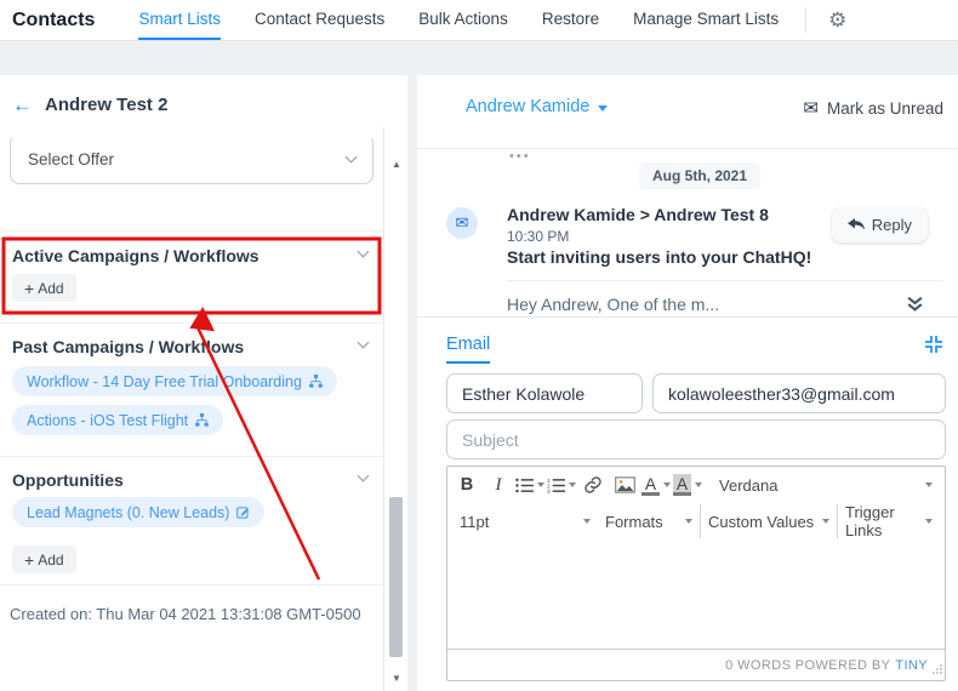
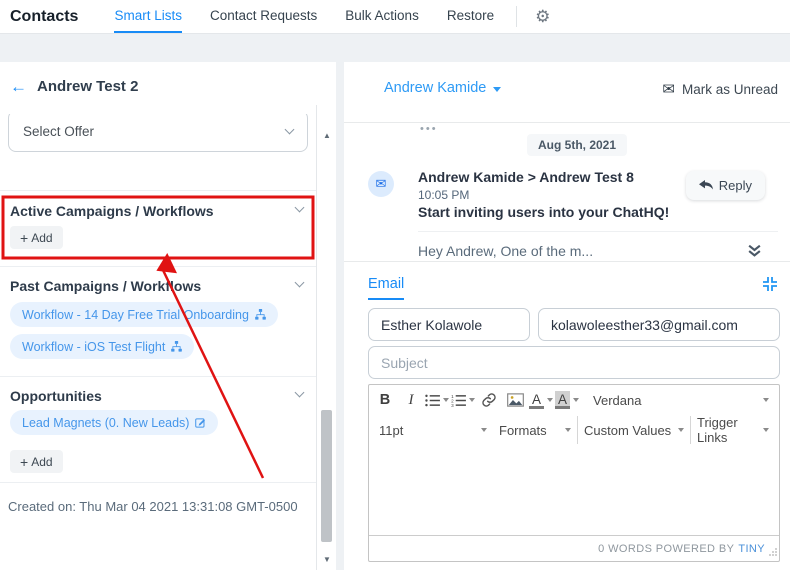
  Contacts
  Smart Lists
  Contact Requests
  Bulk Actions
  Restore
- Manage Smart Lists
  ⚙
  ←
  Andrew Test 2
  Select Offer
  Active Campaigns / Workflows
  +
  Add
  Past Campaigns / Workfows
  Workflow - 14 Day Free Trial Onboarding
- Actions - iOS Test Flight
+ Workflow - iOS Test Flight
  Opportunities
  Lead Magnets (0. New Leads)
  +
  Add
  Created on: Thu Mar 04 2021 13:31:08 GMT-0500
  ▲
  ▼
  Andrew Kamide
  ✉
  Mark as Unread
  •••
  Aug 5th, 2021
  ✉
  Andrew Kamide > Andrew Test 8
- 10:30 PM
+ 10:05 PM
  Start inviting users into your ChatHQ!
  Reply
  Hey Andrew, One of the m...
  Email
  Esther Kolawole
  kolawoleesther33@gmail.com
  Subject
  B
  I
  A
  A
  Verdana
  11pt
  Formats
  Custom Values
  Trigger Links
  0 WORDS POWERED BY
  TINY
